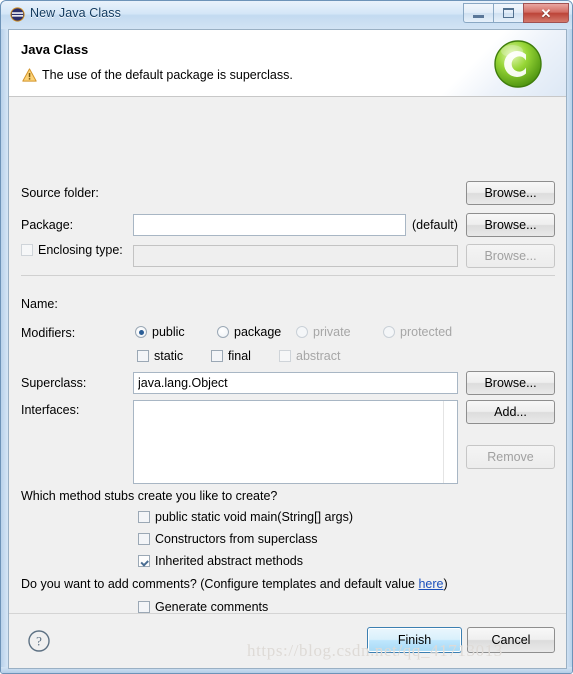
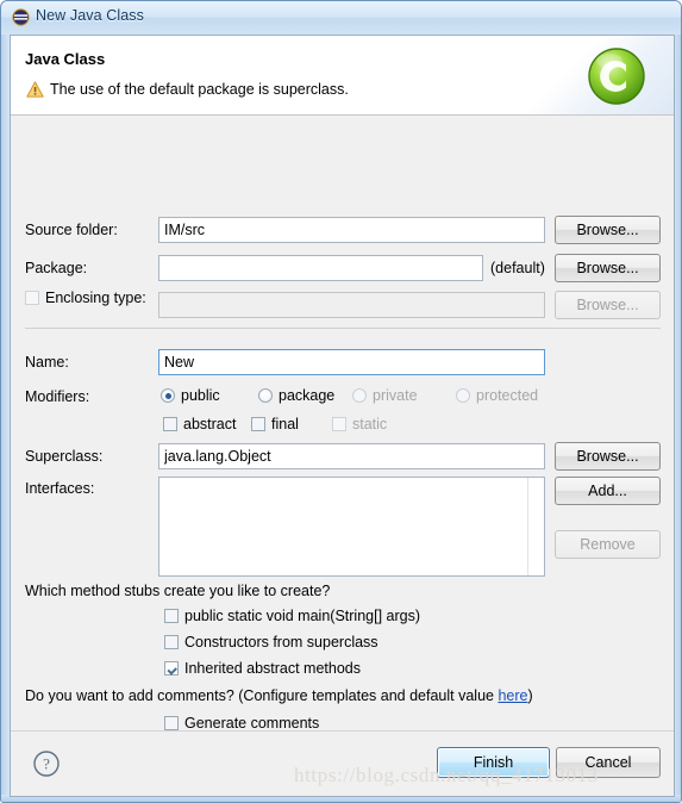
  New Java Class
- ✕
  Java Class
  The use of the default package is superclass.
  Source folder:
+ IM/src
  Browse...
  Package:
  (default)
  Browse...
  Enclosing type:
  Browse...
  Name:
+ New
  Modifiers:
  public
  package
  private
  protected
- static
+ abstract
  final
- abstract
+ static
  Superclass:
  java.lang.Object
  Browse...
  Interfaces:
  Add...
  Remove
  Which method stubs create you like to create?
  public static void main(String[] args)
  Constructors from superclass
  Inherited abstract methods
  Do you want to add comments? (Configure templates and default value here)
  Generate comments
  ?
  Finish
  Cancel
  https://blog.csdn.net/qq_41713013
